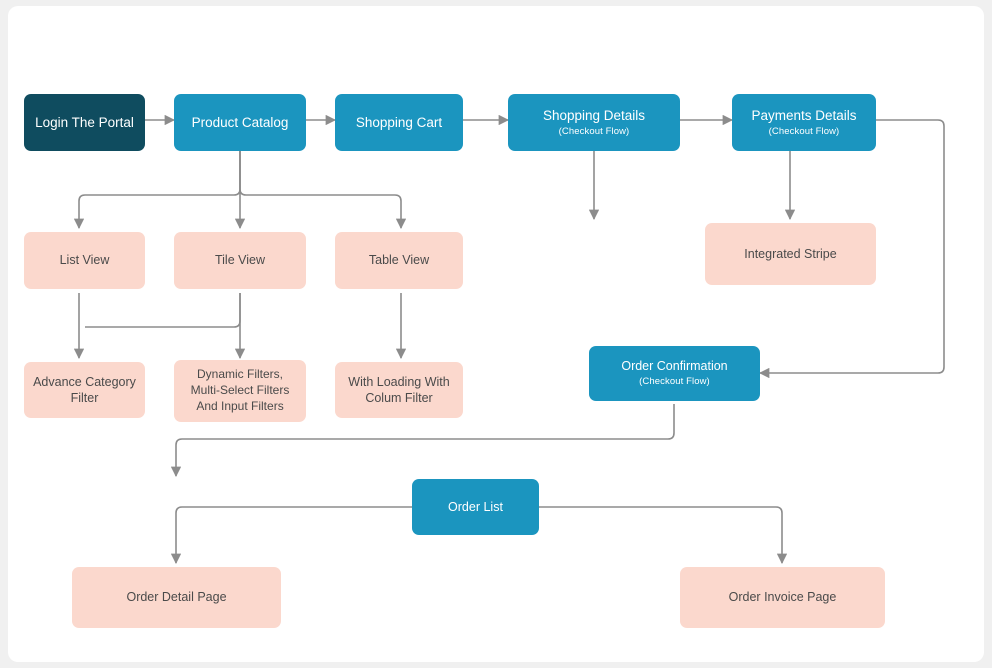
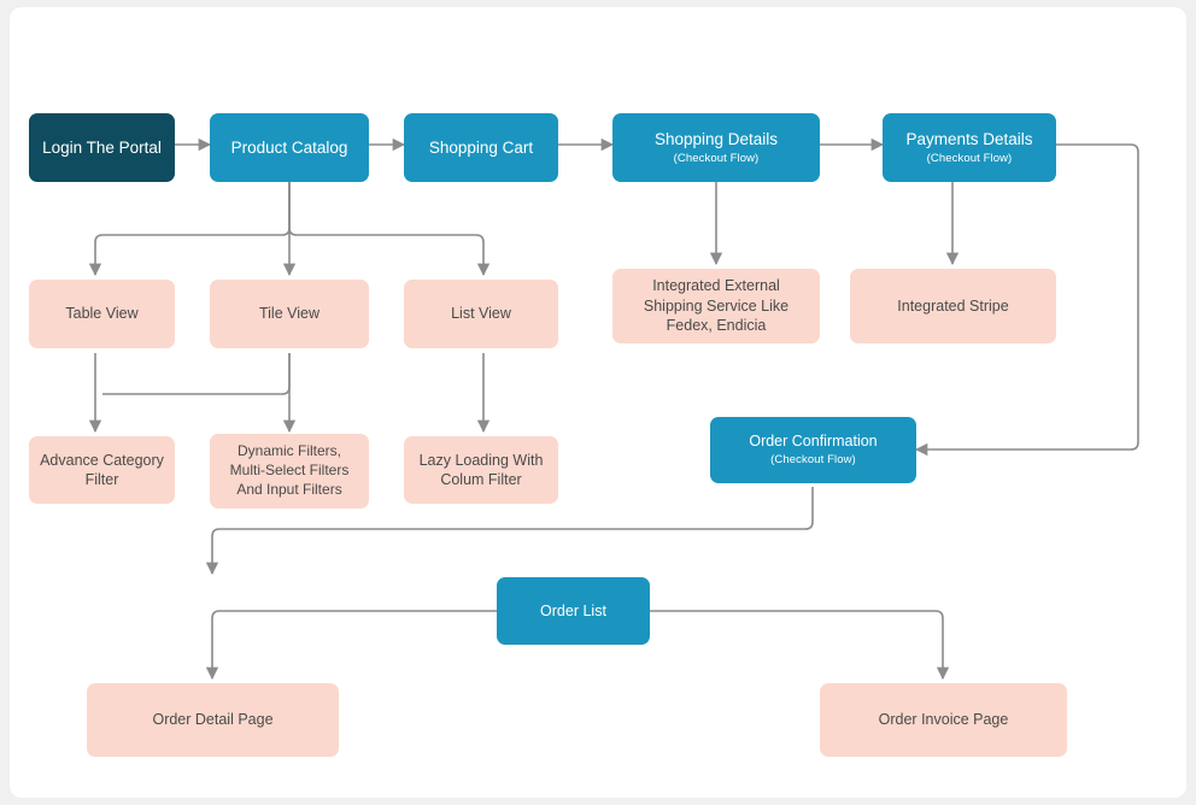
  Login The Portal
  Product Catalog
  Shopping Cart
  Shopping Details
  (Checkout Flow)
  Payments Details
  (Checkout Flow)
- List View
+ Table View
  Tile View
- Table View
+ List View
+ Integrated External Shipping Service Like Fedex, Endicia
  Integrated Stripe
  Advance Category Filter
  Dynamic Filters, Multi-Select Filters And Input Filters
- With Loading With Colum Filter
+ Lazy Loading With Colum Filter
  Order Confirmation
  (Checkout Flow)
  Order List
  Order Detail Page
  Order Invoice Page
